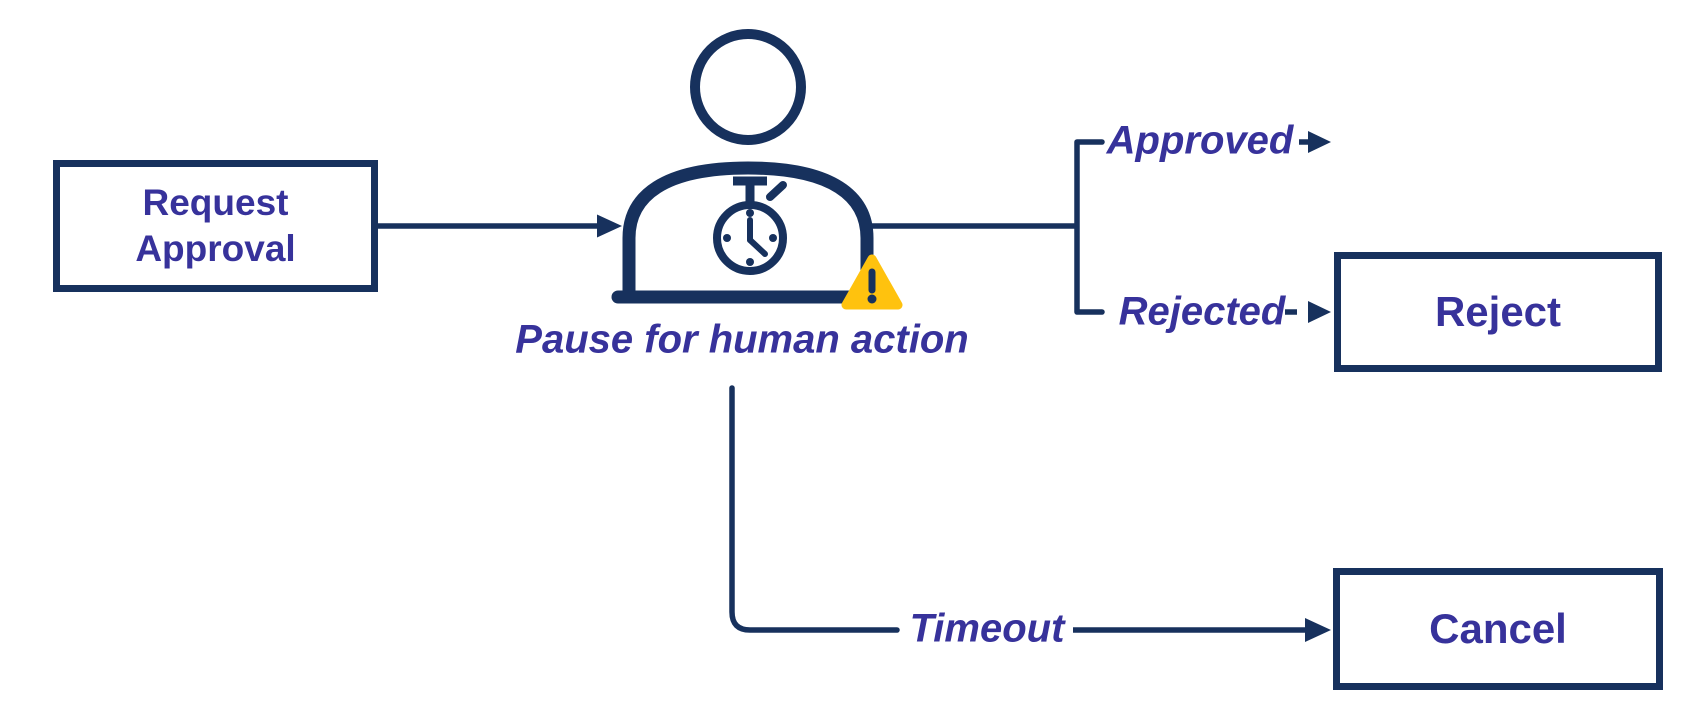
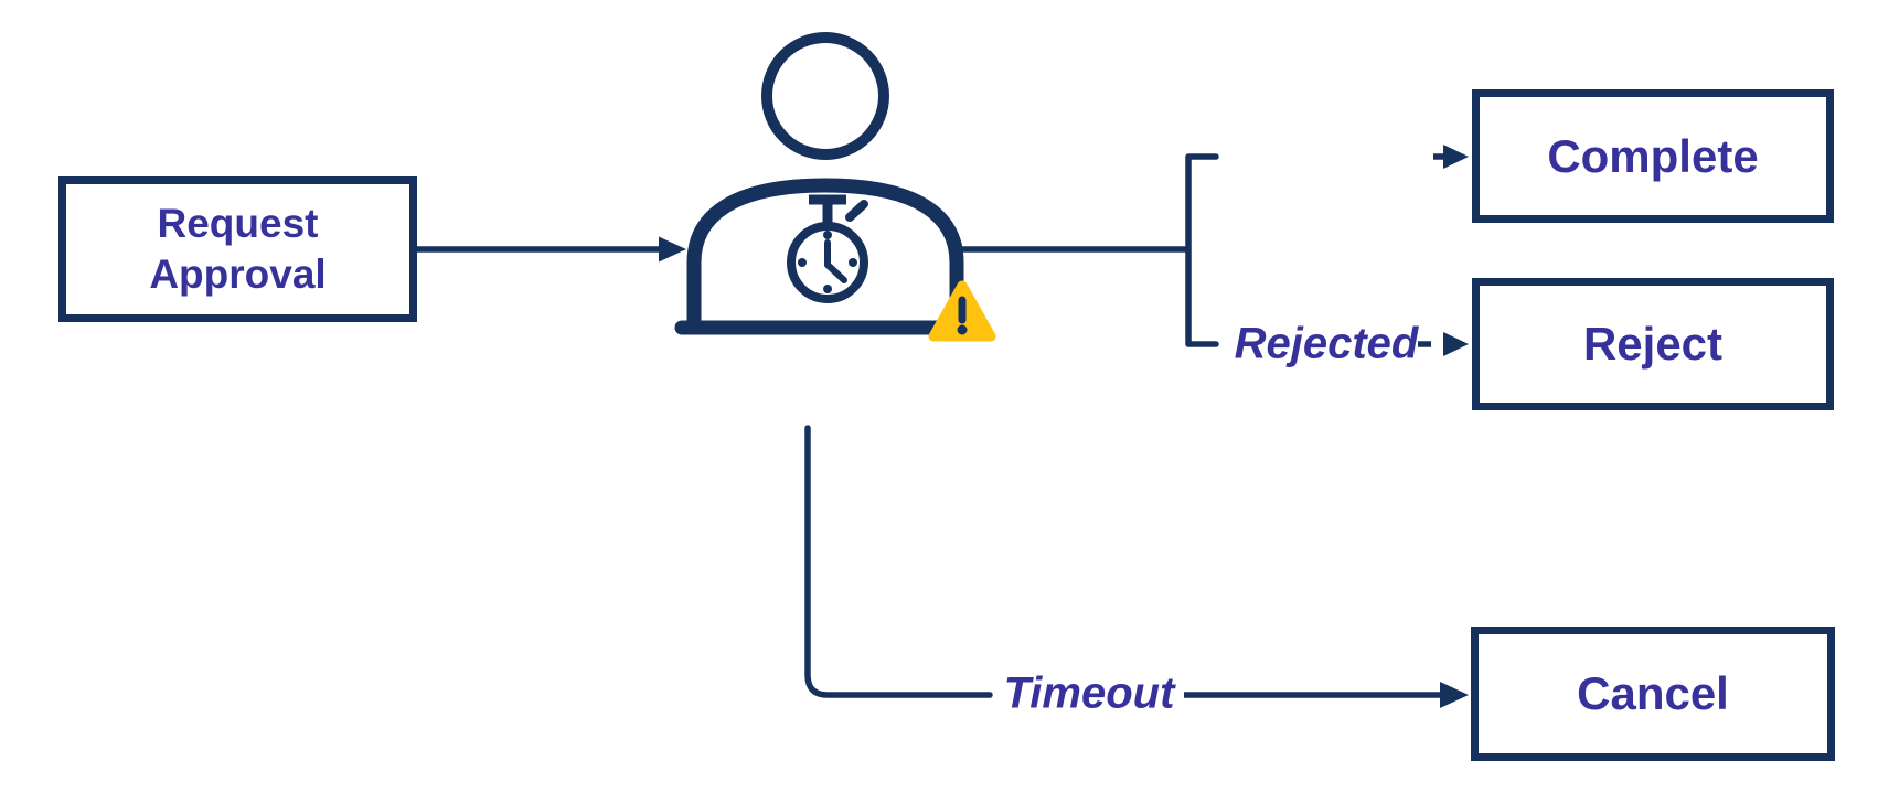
  Request
  Approval
+ Complete
  Reject
  Cancel
- Approved
  Rejected
  Timeout
- Pause for human action
